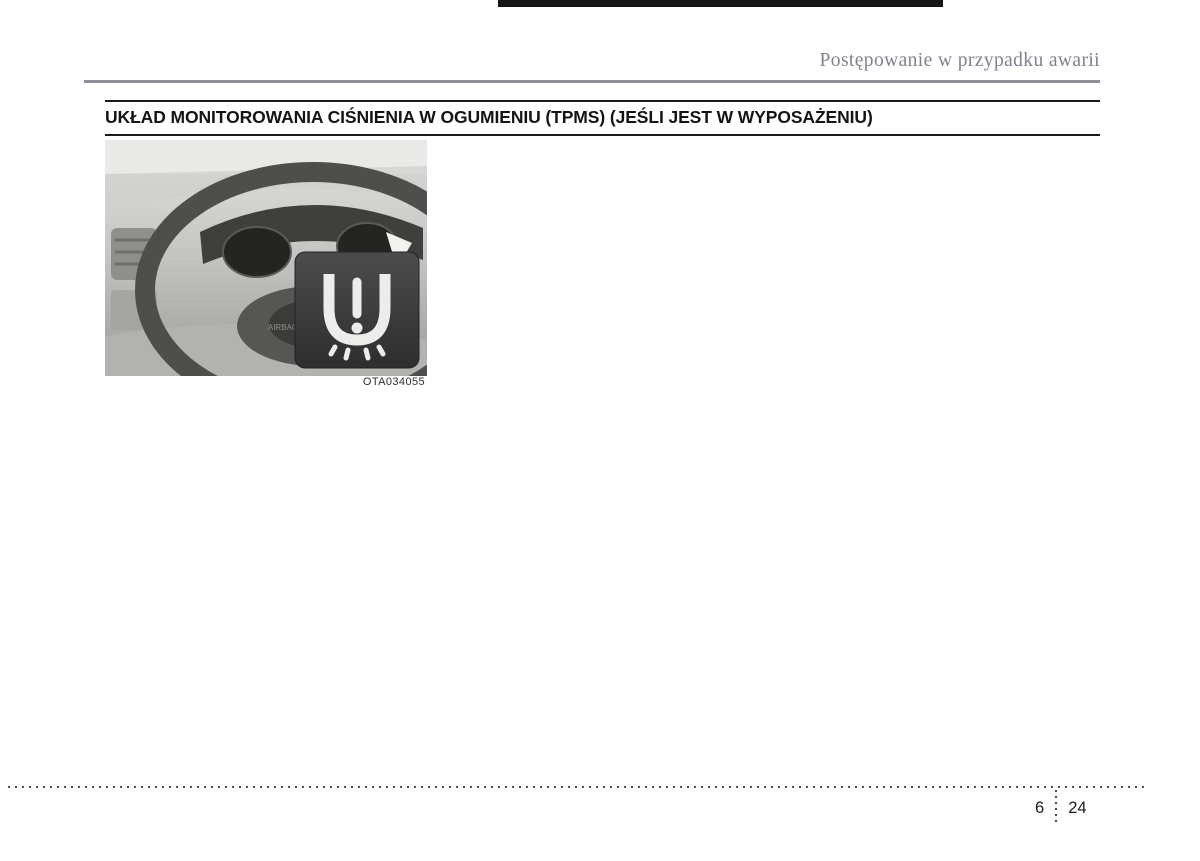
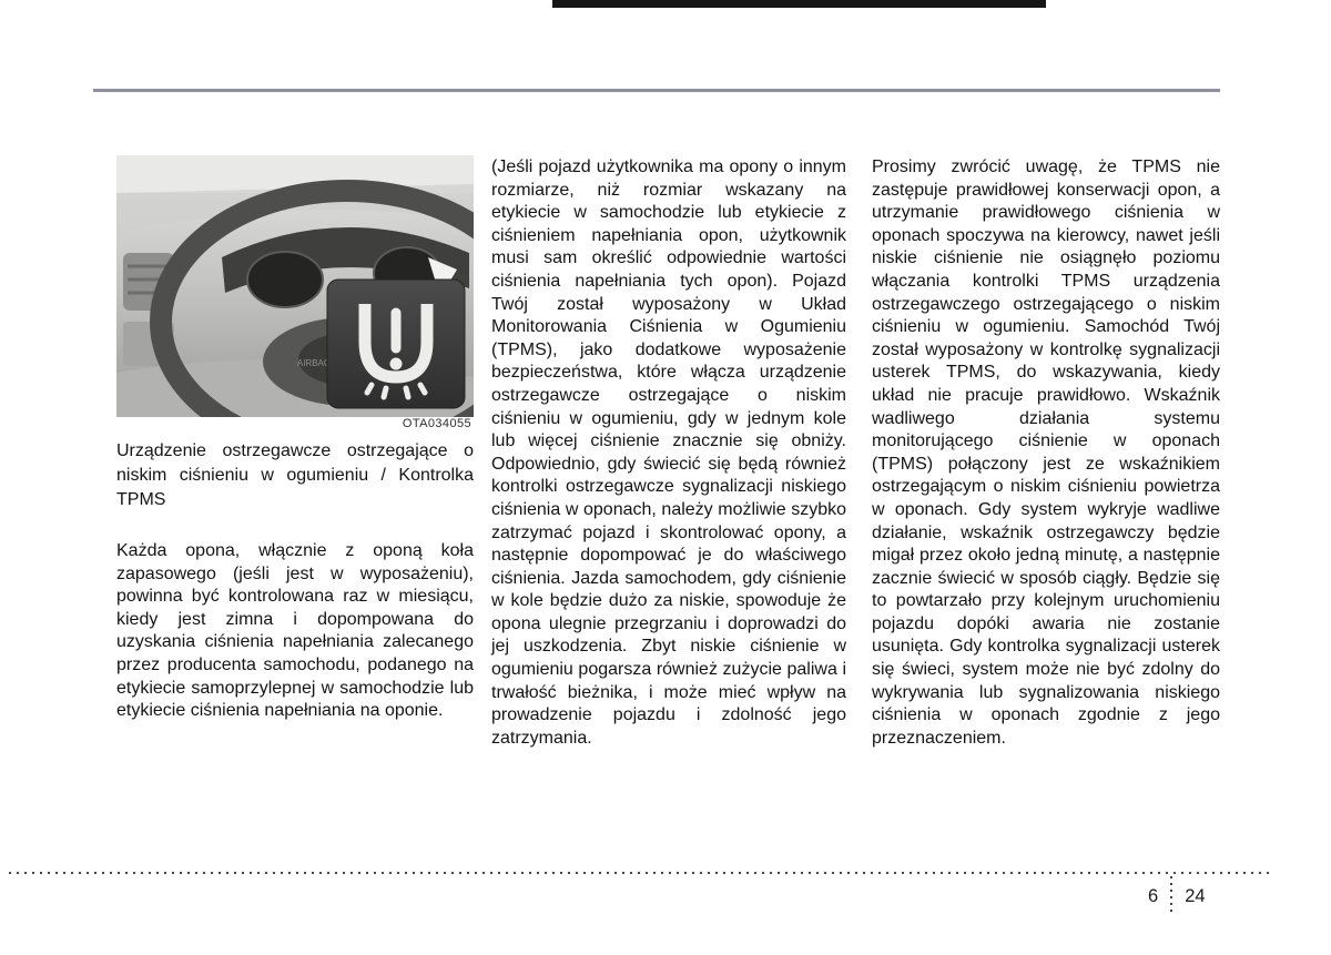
- Postępowanie w przypadku awarii
- UKŁAD MONITOROWANIA CIŚNIENIA W OGUMIENIU (TPMS) (JEŚLI JEST W WYPOSAŻENIU)
  AIRBA
  OTA034055
+ Urządzenie ostrzegawcze ostrzegające o niskim ciśnieniu w ogumieniu / Kontrolka TPMS
+ Każda opona, włącznie z oponą koła zapasowego (jeśli jest w wyposażeniu), powinna być kontrolowana raz w miesiącu, kiedy jest zimna i dopompowana do uzyskania ciśnienia napełniania zalecanego przez producenta samochodu, podanego na etykiecie samoprzylepnej w samochodzie lub etykiecie ciśnienia napełniania na oponie.
+ (Jeśli pojazd użytkownika ma opony o innym rozmiarze, niż rozmiar wskazany na etykiecie w samochodzie lub etykiecie z ciśnieniem napełniania opon, użytkownik musi sam określić odpowiednie wartości ciśnienia napełniania tych opon). Pojazd Twój został wyposażony w Układ Monitorowania Ciśnienia w Ogumieniu (TPMS), jako dodatkowe wyposażenie bezpieczeństwa, które włącza urządzenie ostrzegawcze ostrzegające o niskim ciśnieniu w ogumieniu, gdy w jednym kole lub więcej ciśnienie znacznie się obniży. Odpowiednio, gdy świecić się będą również kontrolki ostrzegawcze sygnalizacji niskiego ciśnienia w oponach, należy możliwie szybko zatrzymać pojazd i skontrolować opony, a następnie dopompować je do właściwego ciśnienia. Jazda samochodem, gdy ciśnienie w kole będzie dużo za niskie, spowoduje że opona ulegnie przegrzaniu i doprowadzi do jej uszkodzenia. Zbyt niskie ciśnienie w ogumieniu pogarsza również zużycie paliwa i trwałość bieżnika, i może mieć wpływ na prowadzenie pojazdu i zdolność jego zatrzymania.
+ Prosimy zwrócić uwagę, że TPMS nie zastępuje prawidłowej konserwacji opon, a utrzymanie prawidłowego ciśnienia w oponach spoczywa na kierowcy, nawet jeśli niskie ciśnienie nie osiągnęło poziomu włączania kontrolki TPMS urządzenia ostrzegawczego ostrzegającego o niskim ciśnieniu w ogumieniu. Samochód Twój został wyposażony w kontrolkę sygnalizacji usterek TPMS, do wskazywania, kiedy układ nie pracuje prawidłowo. Wskaźnik wadliwego działania systemu monitorującego ciśnienie w oponach (TPMS) połączony jest ze wskaźnikiem ostrzegającym o niskim ciśnieniu powietrza w oponach. Gdy system wykryje wadliwe działanie, wskaźnik ostrzegawczy będzie migał przez około jedną minutę, a następnie zacznie świecić w sposób ciągły. Będzie się to powtarzało przy kolejnym uruchomieniu pojazdu dopóki awaria nie zostanie usunięta. Gdy kontrolka sygnalizacji usterek się świeci, system może nie być zdolny do wykrywania lub sygnalizowania niskiego ciśnienia w oponach zgodnie z jego przeznaczeniem.
  6
  24
